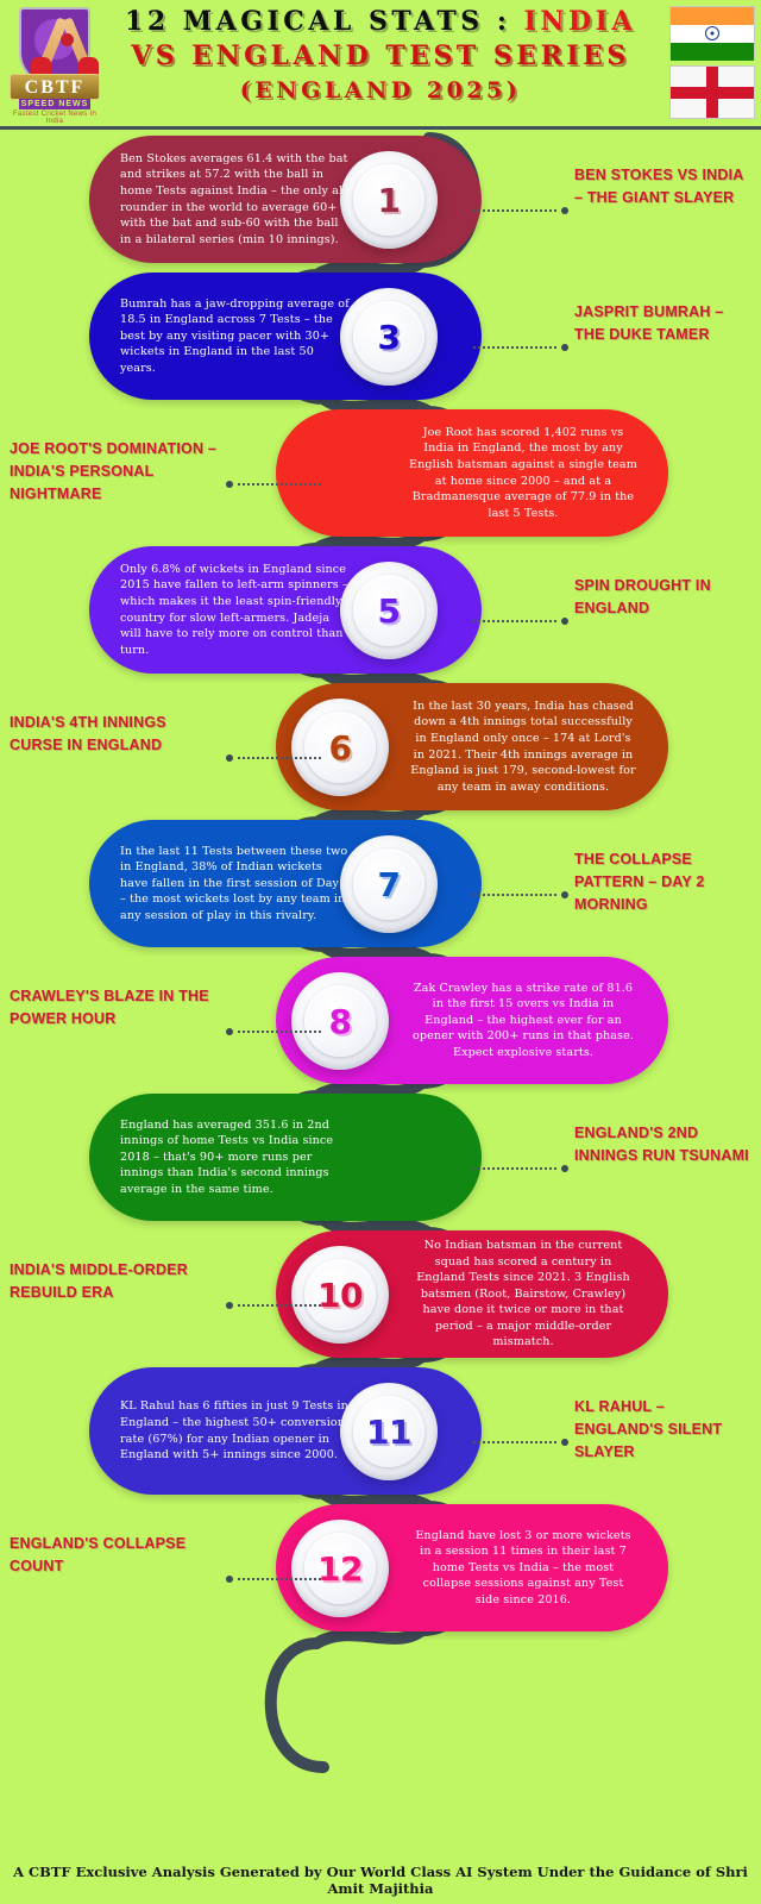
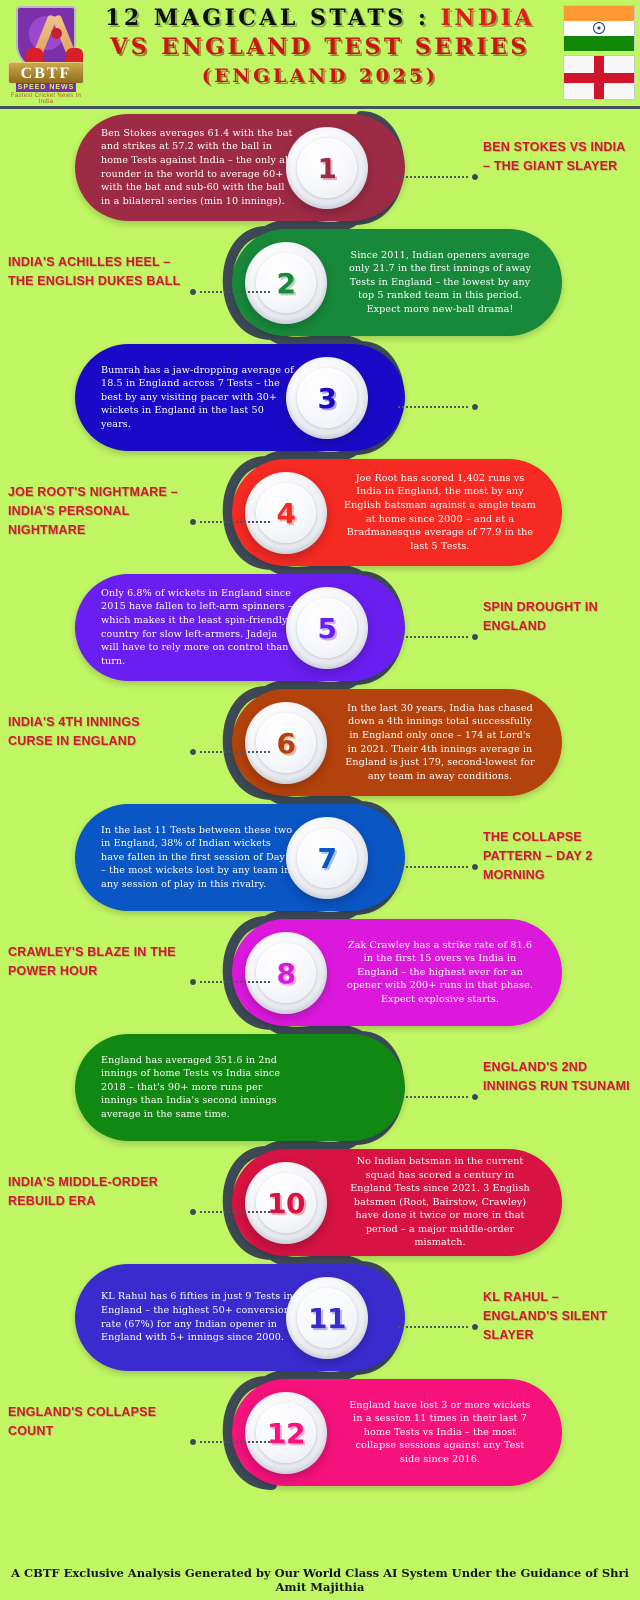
  CBTF
  12 MAGICAL STATS : INDIA
  VS ENGLAND TEST SERIES
  (ENGLAND 2025)
  Ben Stokes averages 61.4 with the bat and strikes at 57.2 with the ball in home Tests against India – the only arounder in the world to average 60+ with the bat and sub-60 with the ball in a bilateral series (min 10 innings).
  1
  BEN STOKES VS INDIA – THE GIANT SLAYER
+ Since 2011, Indian openers average only 21.7 in the first innings of away Tests in England – the lowest by any top 5 ranked team in this period. Expect more new-ball drama!
+ 2
+ INDIA'S ACHILLES HEEL – THE ENGLISH DUKES BALL
  Bumrah has a jaw-dropping average of 18.5 in England across 7 Tests – the best by any visiting pacer with 30+ wickets in England in the last 50 years.
  3
- JASPRIT BUMRAH – THE DUKE TAMER
  Joe Root has scored 1,402 runs vs India in England, the most by any English batsman against a single team at home since 2000 – and at a Bradmanesque average of 77.9 in the last 5 Tests.
+ 4
- JOE ROOT'S DOMINATION – INDIA'S PERSONAL NIGHTMARE
+ JOE ROOT'S NIGHTMARE – INDIA'S PERSONAL NIGHTMARE
  Only 6.8% of wickets in England since 2015 have fallen to left-arm spinners which makes it the least spin-friendly country for slow left-armers. Jadeja will have to rely more on control than turn.
  5
  SPIN DROUGHT IN ENGLAND
  In the last 30 years, India has chased down a 4th innings total successfully in England only once – 174 at Lord's in 2021. Their 4th innings average in England is just 179, second-lowest for any team in away conditions.
  6
  INDIA'S 4TH INNINGS CURSE IN ENGLAND
  In the last 11 Tests between these two in England, 38% of Indian wickets have fallen in the first session of Day – the most wickets lost by any team i any session of play in this rivalry.
  7
  THE COLLAPSE PATTERN – DAY 2 MORNING
  Zak Crawley has a strike rate of 81.6 in the first 15 overs vs India in England – the highest ever for an opener with 200+ runs in that phase. Expect explosive starts.
  8
  CRAWLEY'S BLAZE IN THE POWER HOUR
  England has averaged 351.6 in 2nd innings of home Tests vs India since 2018 – that's 90+ more runs per innings than India's second innings average in the same time.
  ENGLAND'S 2ND INNINGS RUN TSUNAMI
  No Indian batsman in the current squad has scored a century in England Tests since 2021. 3 English batsmen (Root, Bairstow, Crawley) have done it twice or more in that period – a major middle-order mismatch.
  10
  INDIA'S MIDDLE-ORDER REBUILD ERA
  KL Rahul has 6 fifties in just 9 Tests in England – the highest 50+ conversio rate (67%) for any Indian opener in England with 5+ innings since 2000.
  11
  KL RAHUL – ENGLAND'S SILENT SLAYER
  England have lost 3 or more wickets in a session 11 times in their last 7 home Tests vs India – the most collapse sessions against any Test side since 2016.
  12
  ENGLAND'S COLLAPSE COUNT
  A CBTF Exclusive Analysis Generated by Our World Class AI System Under the Guidance of Shri Amit Majithia
